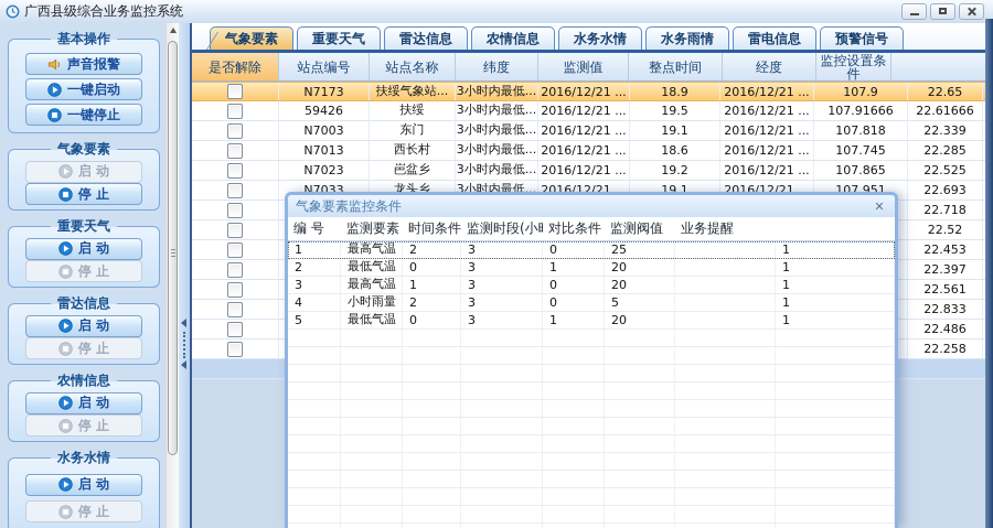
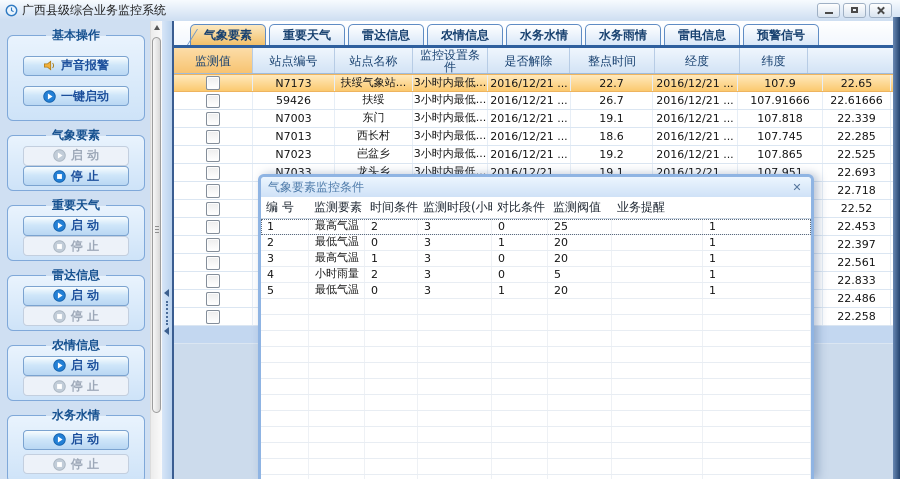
  广西县级综合业务监控系统
  基本操作
  声音报警
  一键启动
- 一键停止
  气象要素
  启 动
  停 止
  重要天气
  启 动
  停 止
  雷达信息
  启 动
  停 止
  农情信息
  启 动
  停 止
  水务水情
  启 动
  停 止
  气象要素
  重要天气
  雷达信息
  农情信息
  水务水情
  水务雨情
  雷电信息
  预警信号
- 是否解除
+ 监测值
  站点编号
  站点名称
- 纬度
+ 监控设置条件
- 监测值
+ 是否解除
  整点时间
  经度
- 监控设置条件
+ 纬度
  N7173
  扶绥气象站...
  3小时内最低...
  2016/12/21 ...
- 18.9
+ 22.7
  2016/12/21 ...
  107.9
  22.65
  59426
  扶绥
  3小时内最低...
  2016/12/21 ...
- 19.5
+ 26.7
  2016/12/21 ...
  107.91666
  22.61666
  N7003
  东门
  3小时内最低...
  2016/12/21 ...
  19.1
  2016/12/21 ...
  107.818
  22.339
  N7013
  西长村
  3小时内最低...
  2016/12/21 ...
  18.6
  2016/12/21 ...
  107.745
  22.285
  N7023
  岜盆乡
  3小时内最低...
  2016/12/21 ...
  19.2
  2016/12/21 ...
  107.865
  22.525
  N7033
  龙头乡
  3小时内最低...
  2016/12/21 ...
  19.1
  2016/12/21 ...
  107.951
  22.693
  22.718
  22.52
  22.453
  22.397
  22.561
  22.833
  22.486
  22.258
  气象要素监控条件
  ✕
  编 号
  监测要素
  时间条件
  监测时段(小
  对比条件
  监测阀值
  业务提醒
  1
  最高气温
  2
  3
  0
  25
  1
  2
  最低气温
  0
  3
  1
  20
  1
  3
  最高气温
  1
  3
  0
  20
  1
  4
  小时雨量
  2
  3
  0
  5
  1
  5
  最低气温
  0
  3
  1
  20
  1
